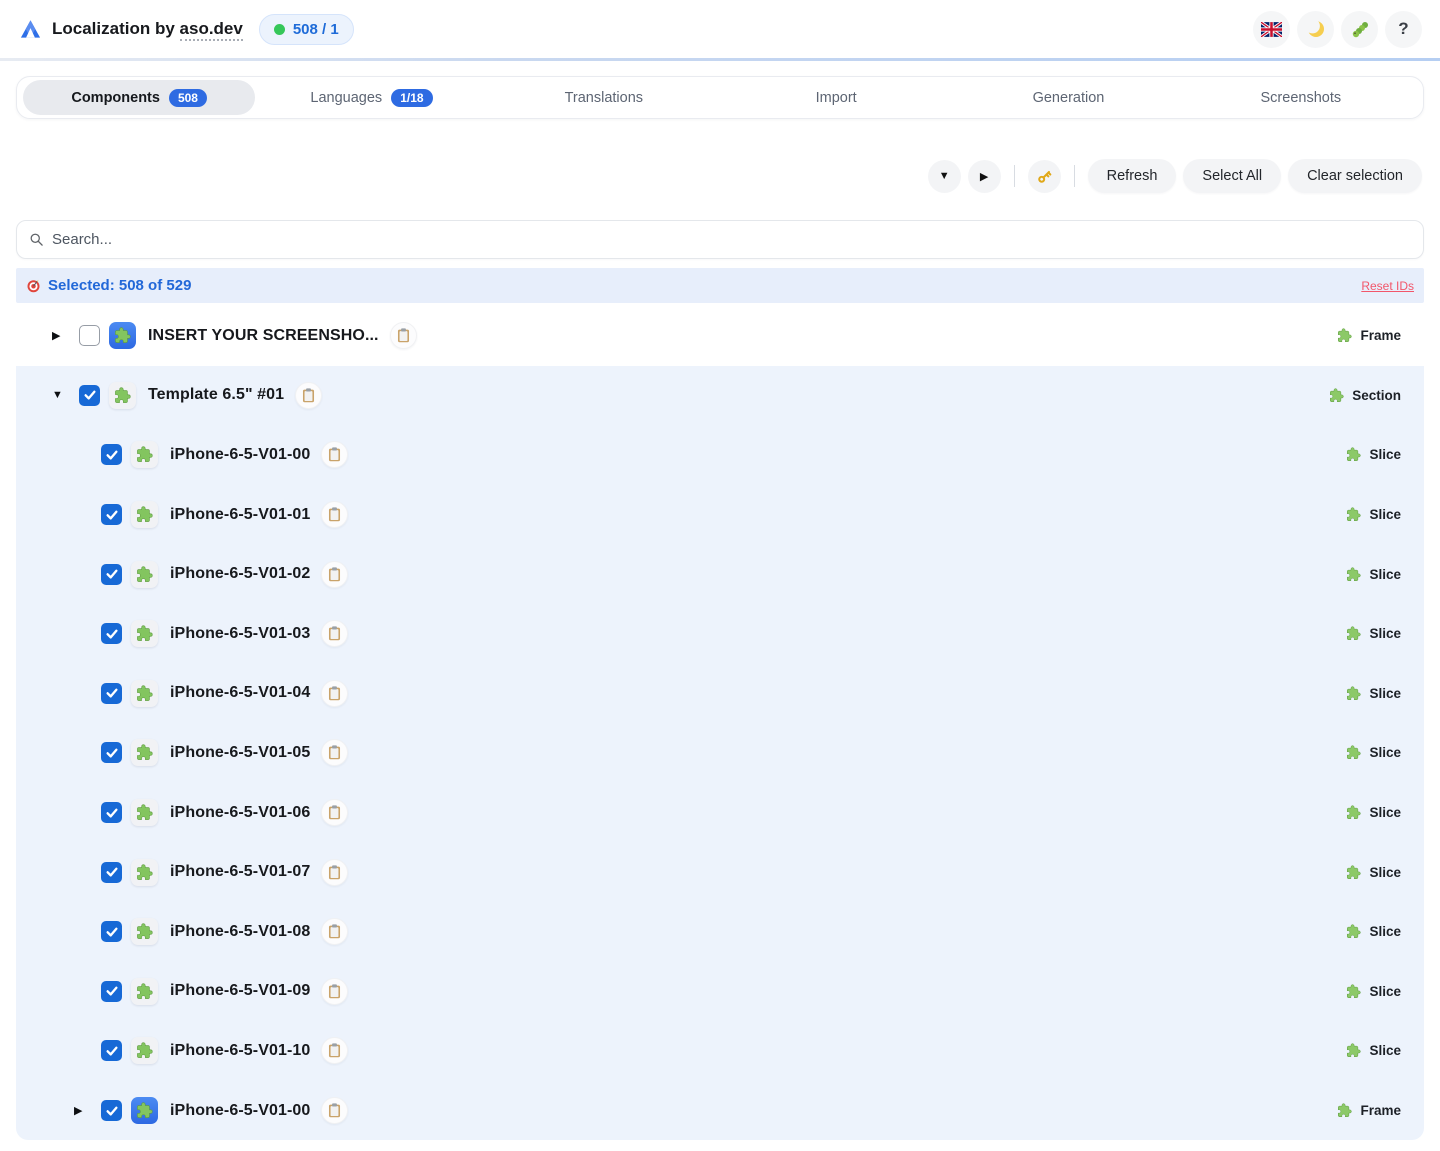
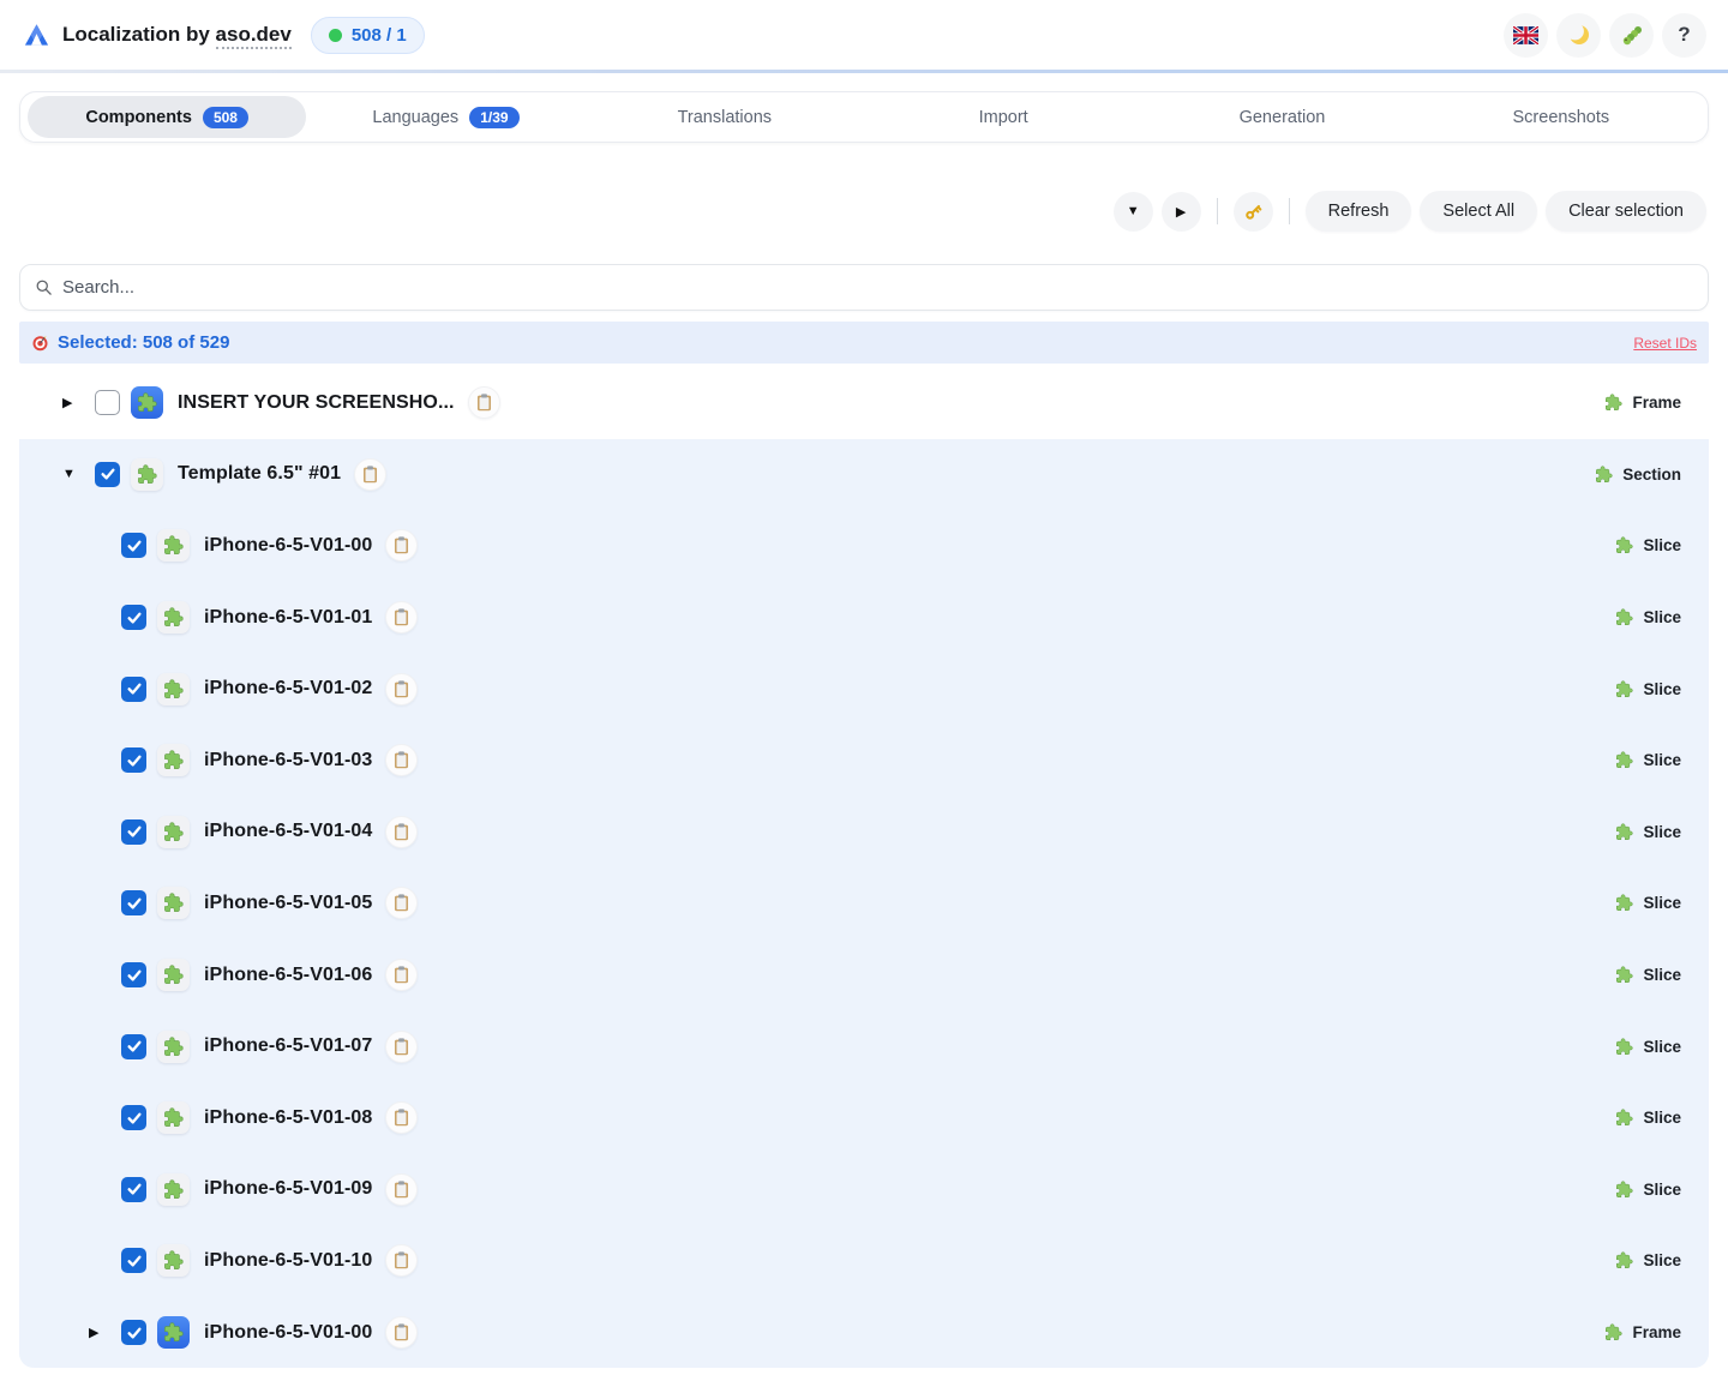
  Localization by aso.dev
  508 / 1
  ?
  Components
  508
  Languages
- 1/18
+ 1/39
  Translations
  Import
  Generation
  Screenshots
  ▼
  ▶
  Refresh
  Select All
  Clear selection
  Search...
  Selected: 508 of 529
  Reset IDs
  ▶
  INSERT YOUR SCREENSHO...
  Frame
  ▼
  Template 6.5" #01
  Section
  iPhone-6-5-V01-00
  Slice
  iPhone-6-5-V01-01
  Slice
  iPhone-6-5-V01-02
  Slice
  iPhone-6-5-V01-03
  Slice
  iPhone-6-5-V01-04
  Slice
  iPhone-6-5-V01-05
  Slice
  iPhone-6-5-V01-06
  Slice
  iPhone-6-5-V01-07
  Slice
  iPhone-6-5-V01-08
  Slice
  iPhone-6-5-V01-09
  Slice
  iPhone-6-5-V01-10
  Slice
  ▶
  iPhone-6-5-V01-00
  Frame
